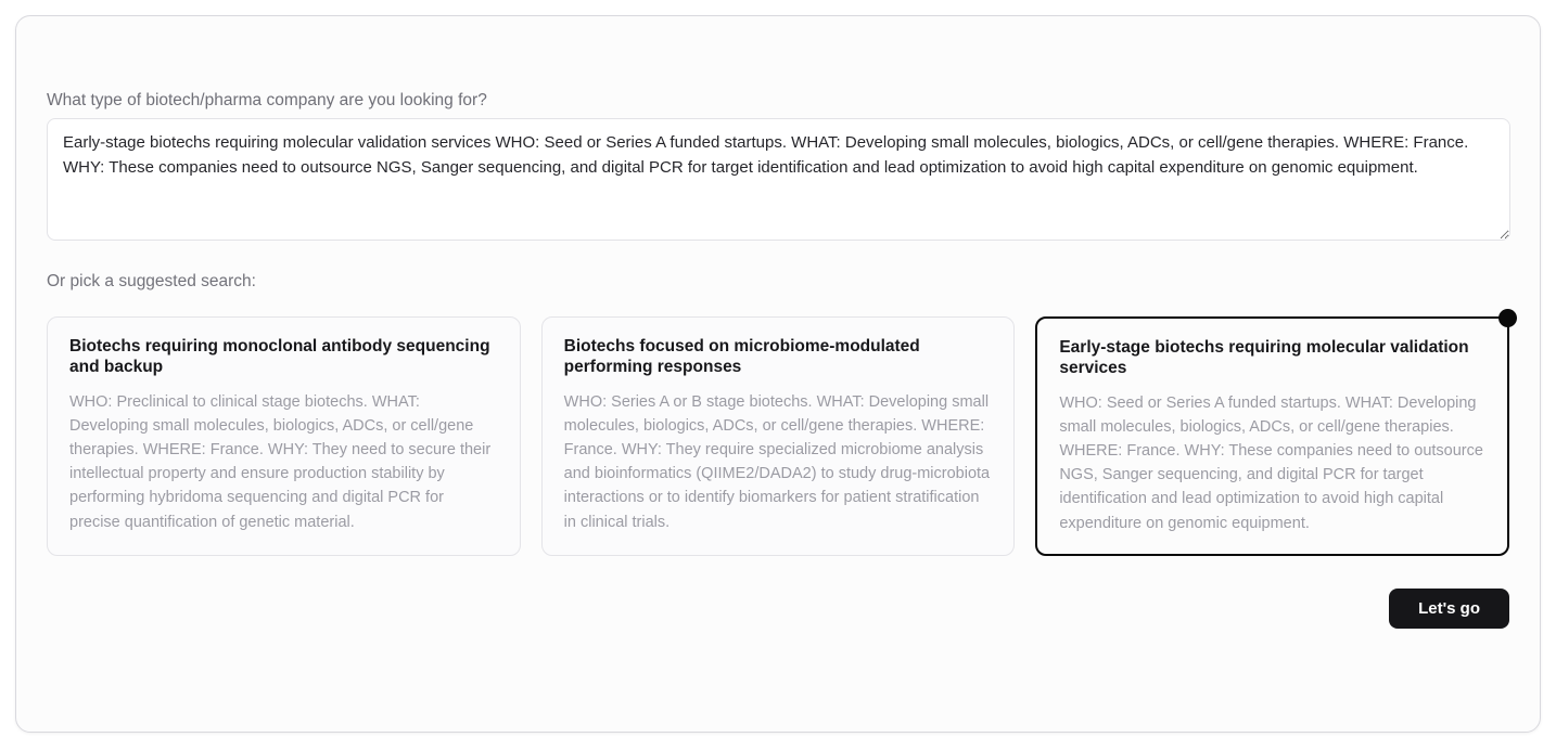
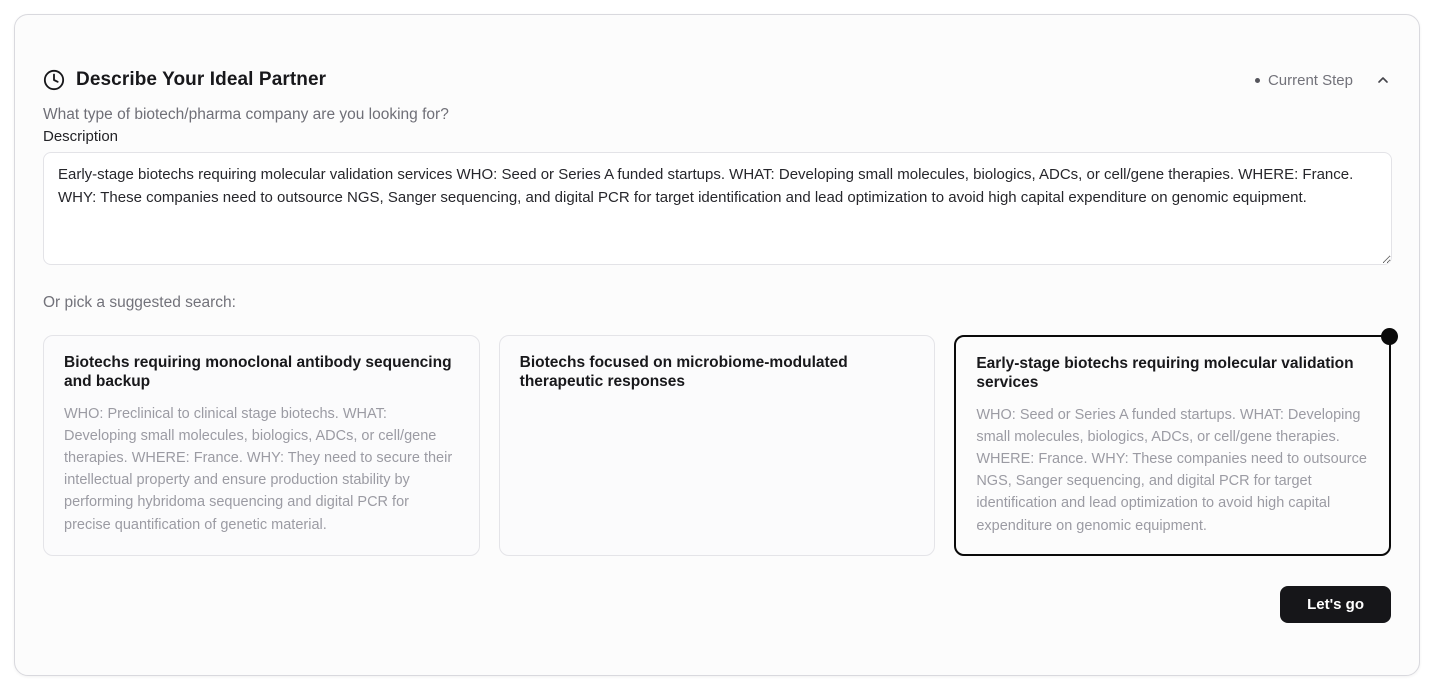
+ Describe Your Ideal Partner
+ Current Step
  What type of biotech/pharma company are you looking for?
+ Description
  Or pick a suggested search:
  Biotechs requiring monoclonal antibody sequencing and backup
  WHO: Preclinical to clinical stage biotechs. WHAT: Developing small molecules, biologics, ADCs, or cell/gene therapies. WHERE: France. WHY: They need to secure their intellectual property and ensure production stability by performing hybridoma sequencing and digital PCR for precise quantification of genetic material.
- Biotechs focused on microbiome-modulated performing responses
+ Biotechs focused on microbiome-modulated therapeutic responses
- WHO: Series A or B stage biotechs. WHAT: Developing small molecules, biologics, ADCs, or cell/gene therapies. WHERE: France. WHY: They require specialized microbiome analysis and bioinformatics (QIIME2/DADA2) to study drug-microbiota interactions or to identify biomarkers for patient stratification in clinical trials.
  Early-stage biotechs requiring molecular validation services
  WHO: Seed or Series A funded startups. WHAT: Developing small molecules, biologics, ADCs, or cell/gene therapies. WHERE: France. WHY: These companies need to outsource NGS, Sanger sequencing, and digital PCR for target identification and lead optimization to avoid high capital expenditure on genomic equipment.
  Let's go
